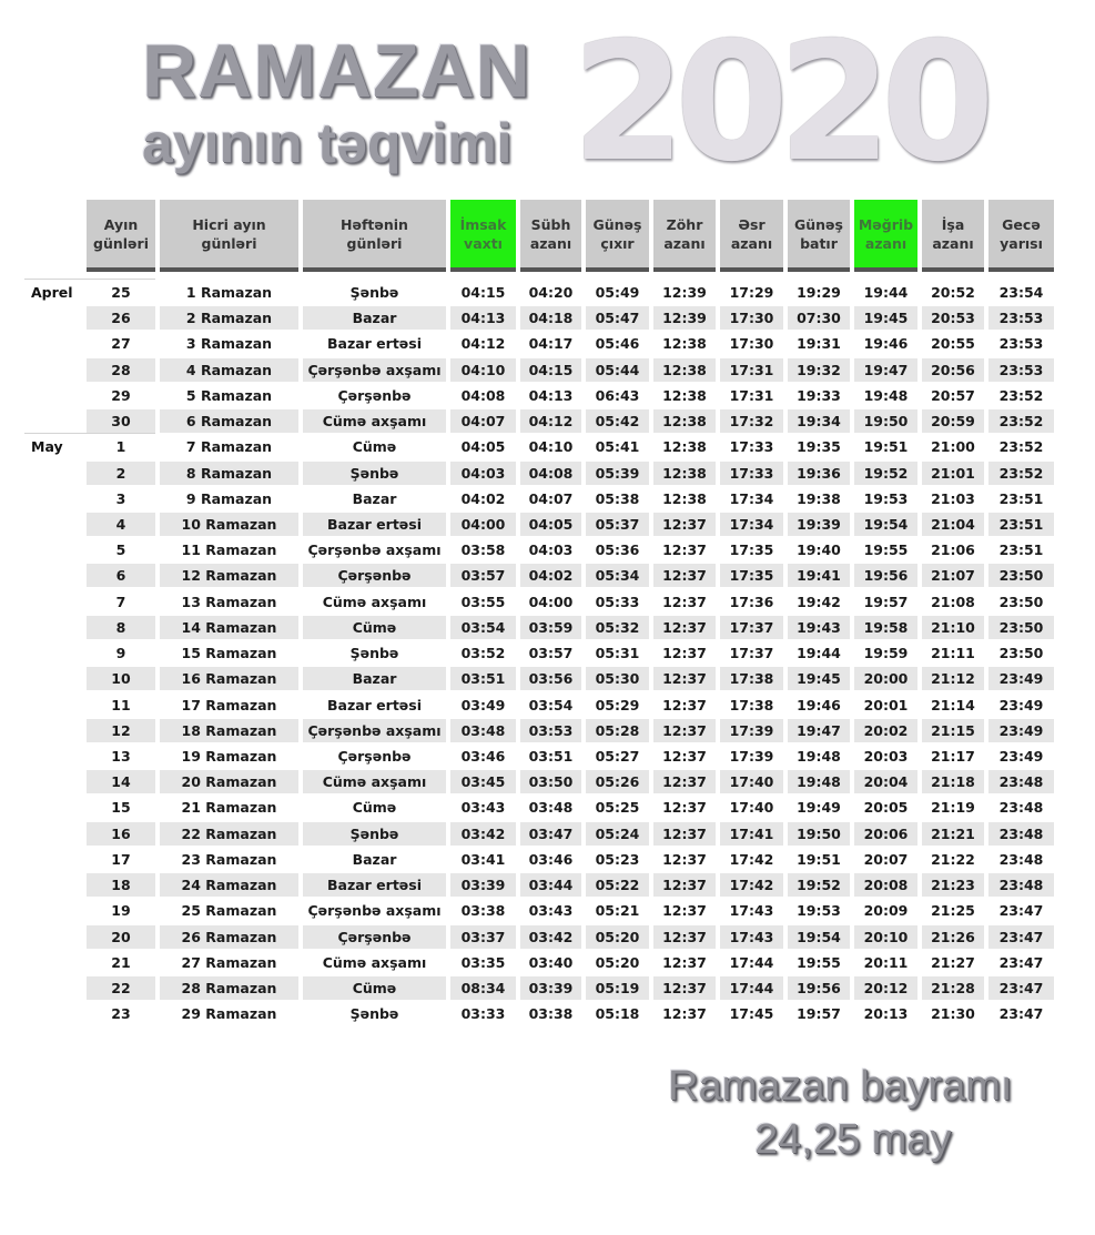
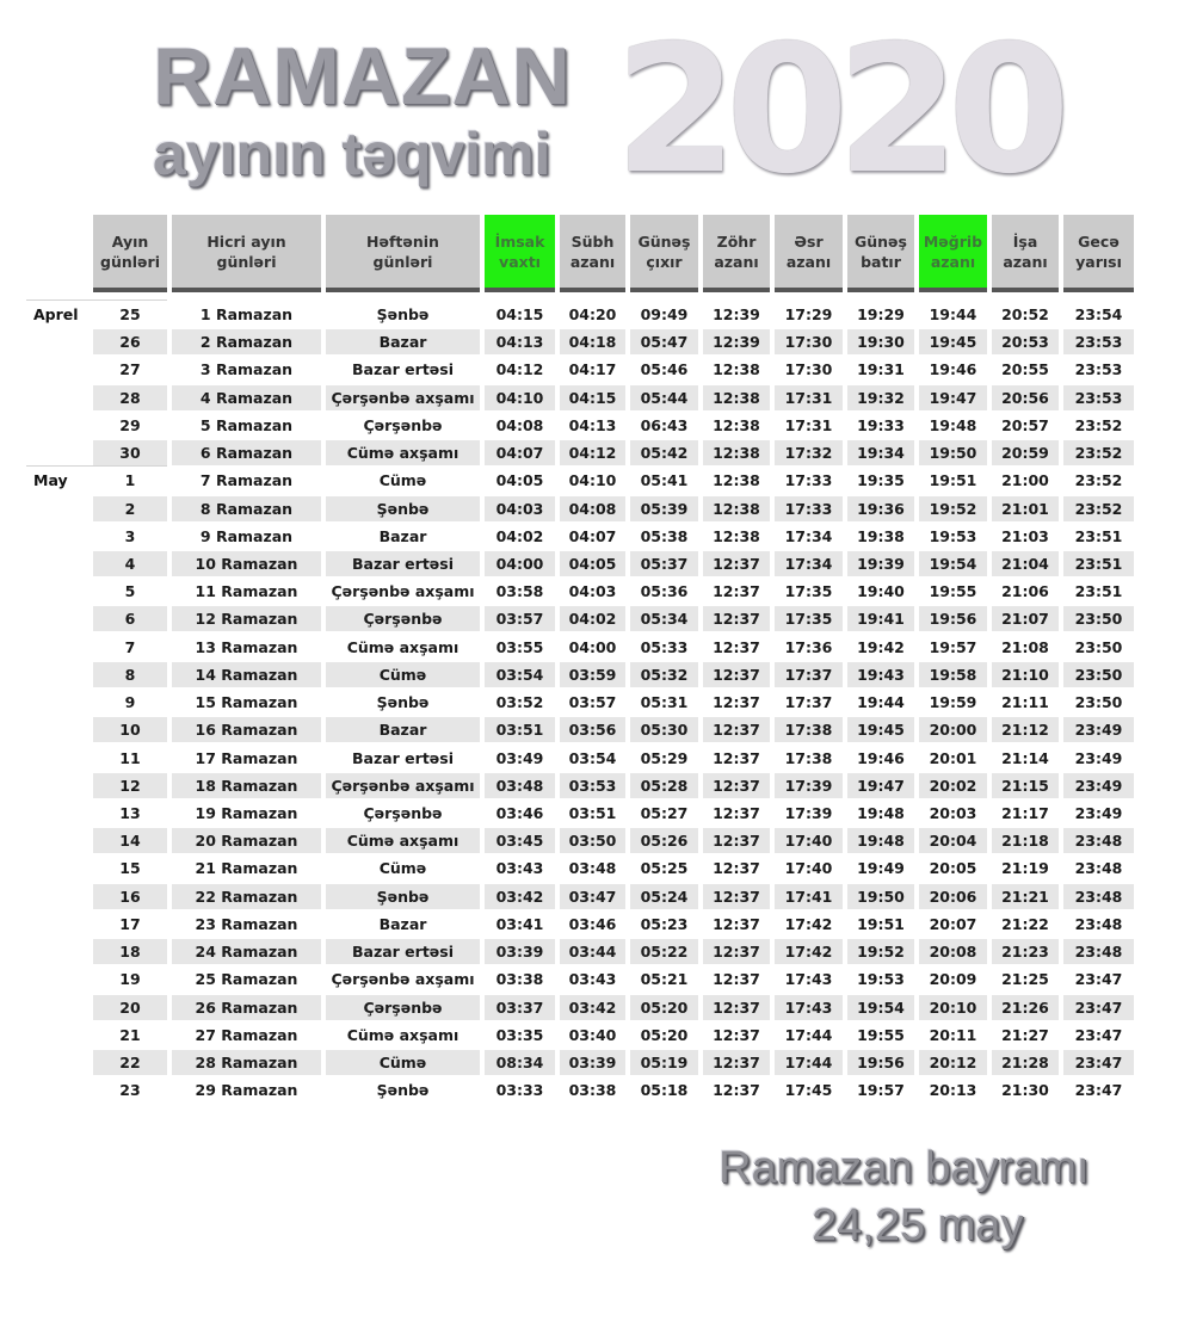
  RAMAZAN
  ayının təqvimi
  2020
  Ayın
  günləri
  Hicri ayın
  günləri
  Həftənin
  günləri
  İmsak
  vaxtı
  Sübh
  azanı
  Günəş
  çıxır
  Zöhr
  azanı
  Əsr
  azanı
  Günəş
  batır
  Məğrib
  azanı
  İşa
  azanı
  Gecə
  yarısı
  Aprel
  May
  25
  1 Ramazan
  Şənbə
  04:15
  04:20
- 05:49
+ 09:49
  12:39
  17:29
  19:29
  19:44
  20:52
  23:54
  26
  2 Ramazan
  Bazar
  04:13
  04:18
  05:47
  12:39
  17:30
- 07:30
+ 19:30
  19:45
  20:53
  23:53
  27
  3 Ramazan
  Bazar ertəsi
  04:12
  04:17
  05:46
  12:38
  17:30
  19:31
  19:46
  20:55
  23:53
  28
  4 Ramazan
  Çərşənbə axşamı
  04:10
  04:15
  05:44
  12:38
  17:31
  19:32
  19:47
  20:56
  23:53
  29
  5 Ramazan
  Çərşənbə
  04:08
  04:13
  06:43
  12:38
  17:31
  19:33
  19:48
  20:57
  23:52
  30
  6 Ramazan
  Cümə axşamı
  04:07
  04:12
  05:42
  12:38
  17:32
  19:34
  19:50
  20:59
  23:52
  1
  7 Ramazan
  Cümə
  04:05
  04:10
  05:41
  12:38
  17:33
  19:35
  19:51
  21:00
  23:52
  2
  8 Ramazan
  Şənbə
  04:03
  04:08
  05:39
  12:38
  17:33
  19:36
  19:52
  21:01
  23:52
  3
  9 Ramazan
  Bazar
  04:02
  04:07
  05:38
  12:38
  17:34
  19:38
  19:53
  21:03
  23:51
  4
  10 Ramazan
  Bazar ertəsi
  04:00
  04:05
  05:37
  12:37
  17:34
  19:39
  19:54
  21:04
  23:51
  5
  11 Ramazan
  Çərşənbə axşamı
  03:58
  04:03
  05:36
  12:37
  17:35
  19:40
  19:55
  21:06
  23:51
  6
  12 Ramazan
  Çərşənbə
  03:57
  04:02
  05:34
  12:37
  17:35
  19:41
  19:56
  21:07
  23:50
  7
  13 Ramazan
  Cümə axşamı
  03:55
  04:00
  05:33
  12:37
  17:36
  19:42
  19:57
  21:08
  23:50
  8
  14 Ramazan
  Cümə
  03:54
  03:59
  05:32
  12:37
  17:37
  19:43
  19:58
  21:10
  23:50
  9
  15 Ramazan
  Şənbə
  03:52
  03:57
  05:31
  12:37
  17:37
  19:44
  19:59
  21:11
  23:50
  10
  16 Ramazan
  Bazar
  03:51
  03:56
  05:30
  12:37
  17:38
  19:45
  20:00
  21:12
  23:49
  11
  17 Ramazan
  Bazar ertəsi
  03:49
  03:54
  05:29
  12:37
  17:38
  19:46
  20:01
  21:14
  23:49
  12
  18 Ramazan
  Çərşənbə axşamı
  03:48
  03:53
  05:28
  12:37
  17:39
  19:47
  20:02
  21:15
  23:49
  13
  19 Ramazan
  Çərşənbə
  03:46
  03:51
  05:27
  12:37
  17:39
  19:48
  20:03
  21:17
  23:49
  14
  20 Ramazan
  Cümə axşamı
  03:45
  03:50
  05:26
  12:37
  17:40
  19:48
  20:04
  21:18
  23:48
  15
  21 Ramazan
  Cümə
  03:43
  03:48
  05:25
  12:37
  17:40
  19:49
  20:05
  21:19
  23:48
  16
  22 Ramazan
  Şənbə
  03:42
  03:47
  05:24
  12:37
  17:41
  19:50
  20:06
  21:21
  23:48
  17
  23 Ramazan
  Bazar
  03:41
  03:46
  05:23
  12:37
  17:42
  19:51
  20:07
  21:22
  23:48
  18
  24 Ramazan
  Bazar ertəsi
  03:39
  03:44
  05:22
  12:37
  17:42
  19:52
  20:08
  21:23
  23:48
  19
  25 Ramazan
  Çərşənbə axşamı
  03:38
  03:43
  05:21
  12:37
  17:43
  19:53
  20:09
  21:25
  23:47
  20
  26 Ramazan
  Çərşənbə
  03:37
  03:42
  05:20
  12:37
  17:43
  19:54
  20:10
  21:26
  23:47
  21
  27 Ramazan
  Cümə axşamı
  03:35
  03:40
  05:20
  12:37
  17:44
  19:55
  20:11
  21:27
  23:47
  22
  28 Ramazan
  Cümə
  08:34
  03:39
  05:19
  12:37
  17:44
  19:56
  20:12
  21:28
  23:47
  23
  29 Ramazan
  Şənbə
  03:33
  03:38
  05:18
  12:37
  17:45
  19:57
  20:13
  21:30
  23:47
  Ramazan bayramı
  24,25 may
